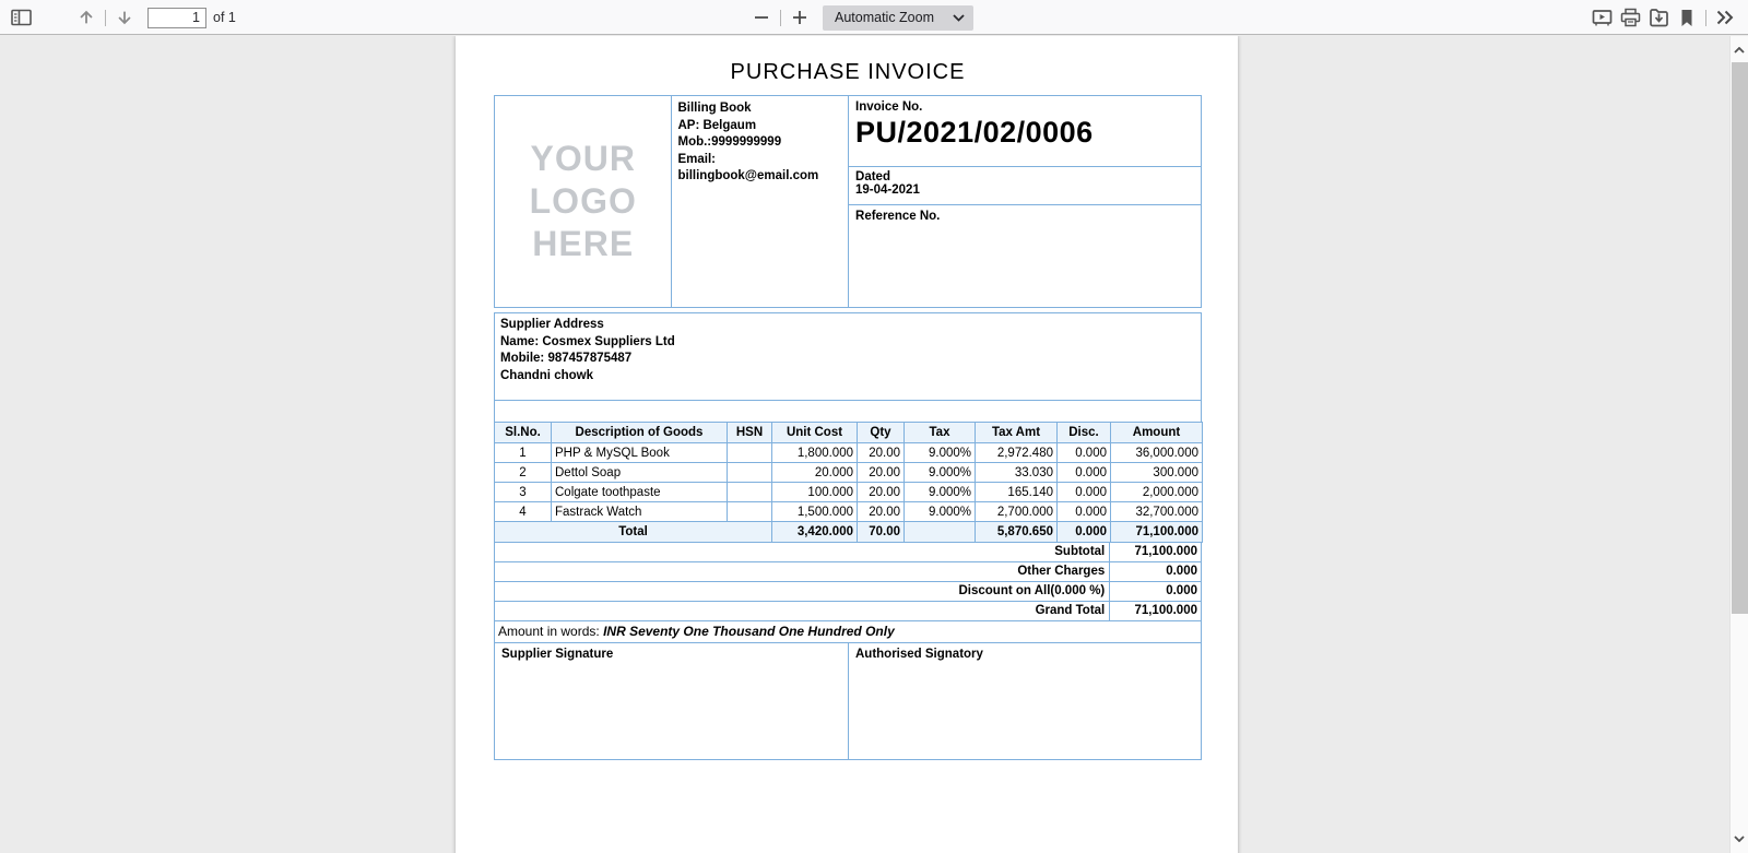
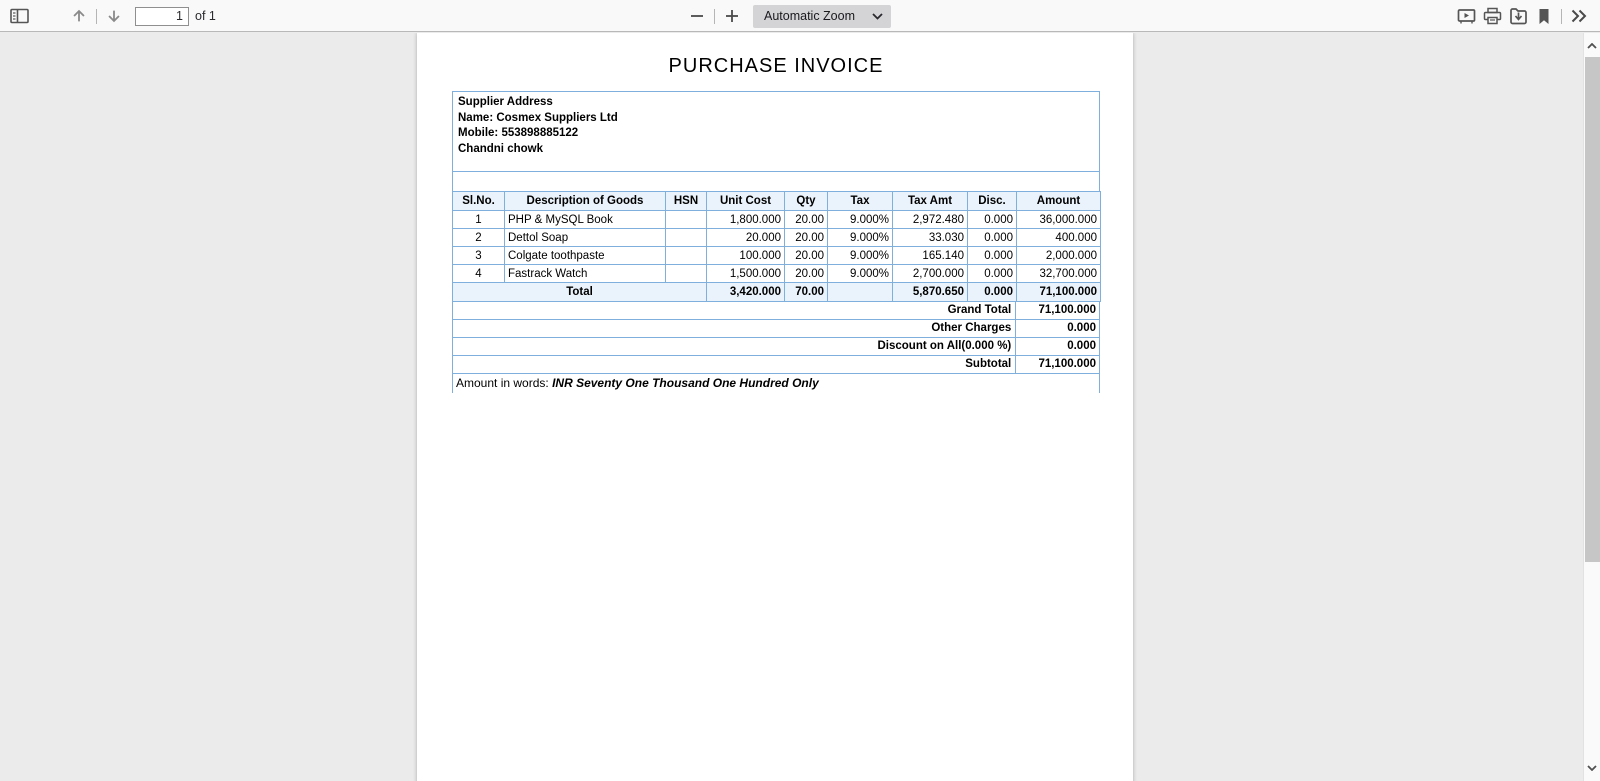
  1
  of 1
  Automatic Zoom
  PURCHASE INVOICE
- YOUR
- LOGO
- HERE
- Billing Book
- AP: Belgaum
- Mob.:9999999999
- Email:
- billingbook@email.com
- Invoice No.
- PU/2021/02/0006
- Dated
- 19-04-2021
- Reference No.
  Supplier Address
  Name: Cosmex Suppliers Ltd
- Mobile: 987457875487
+ Mobile: 553898885122
  Chandni chowk
  Sl.No.	Description of Goods	HSN	Unit Cost	Qty	Tax	Tax Amt	Disc.	Amount
  1	PHP & MySQL Book		1,800.000	20.00	9.000%	2,972.480	0.000	36,000.000
- 2	Dettol Soap		20.000	20.00	9.000%	33.030	0.000	300.000
+ 2	Dettol Soap		20.000	20.00	9.000%	33.030	0.000	400.000
  3	Colgate toothpaste		100.000	20.00	9.000%	165.140	0.000	2,000.000
  4	Fastrack Watch		1,500.000	20.00	9.000%	2,700.000	0.000	32,700.000
  Total	3,420.000	70.00		5,870.650	0.000	71,100.000
- Subtotal
+ Grand Total
  71,100.000
  Other Charges
  0.000
  Discount on All(0.000 %)
  0.000
- Grand Total
+ Subtotal
  71,100.000
  Amount in words: INR Seventy One Thousand One Hundred Only
- Supplier Signature
- Authorised Signatory
